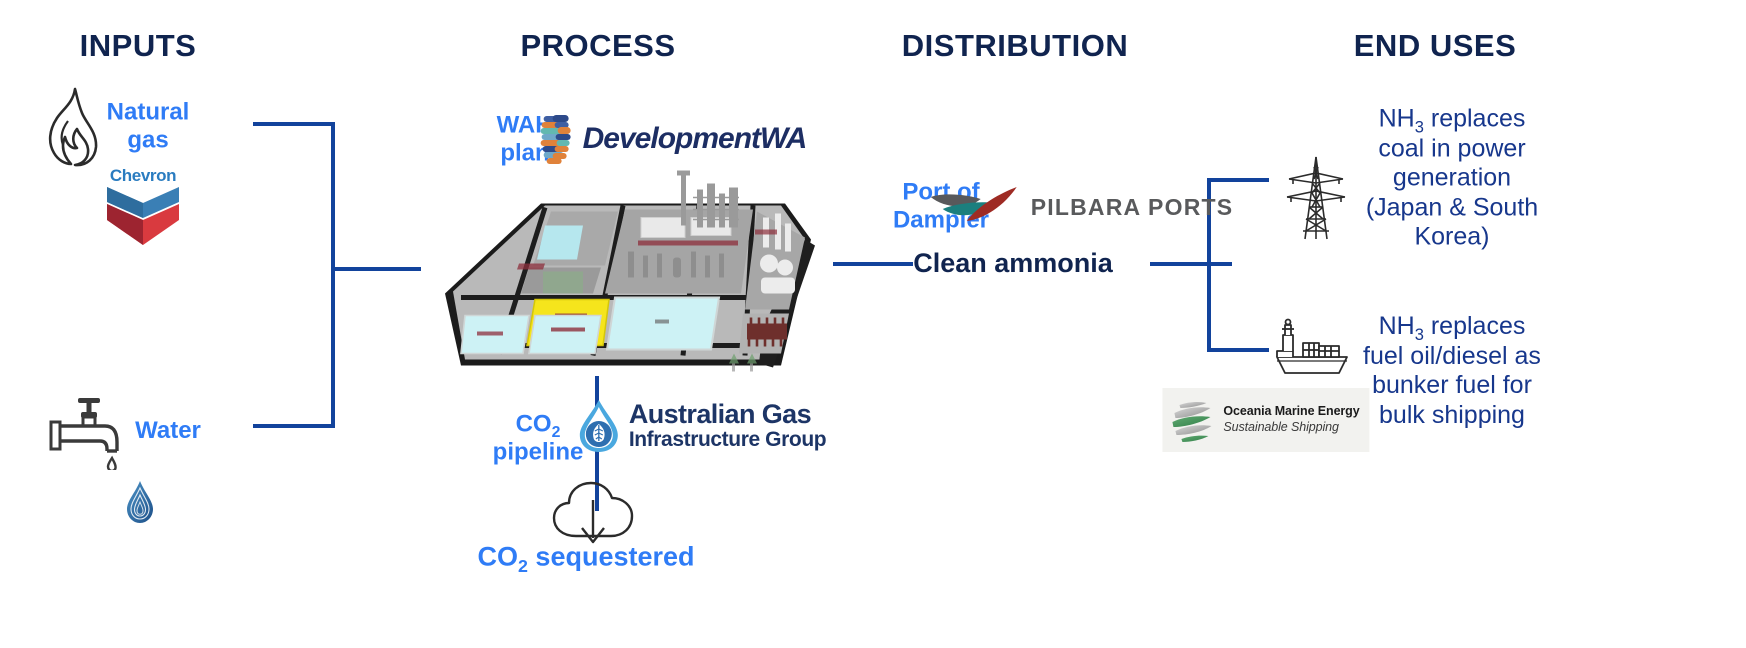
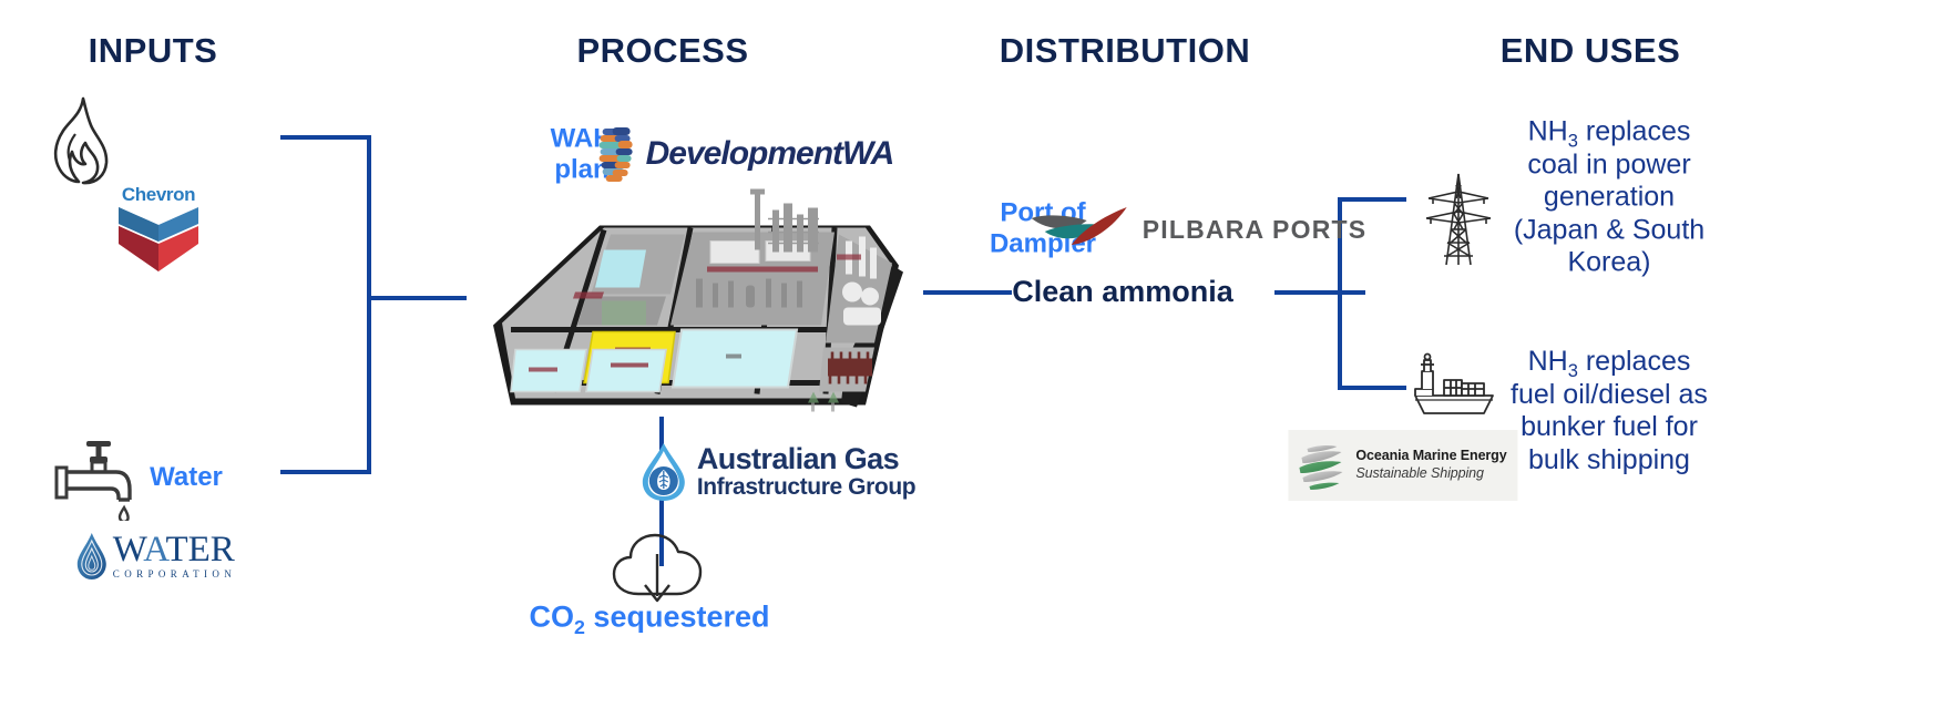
  INPUTS
  PROCESS
  DISTRIBUTION
  END USES
- Natural
- gas
  Chevron
  Water
+ WATER
+ CORPORATION
  plan
  DevelopmentWA
- CO2
- pipeline
  Australian Gas
  Infrastructure Group
  CO2 sequestered
  Port of
  Dampir
  PILBARA PORTS
  Clean ammonia
  NH3 replaces
  coal in power
  generation
  (Japan & South
  Korea)
  NH3 replaces
  fuel oil/diesel as
  bunker fuel for
  bulk shipping
  Oceania Marine Energy
  Sustainable Shipping
